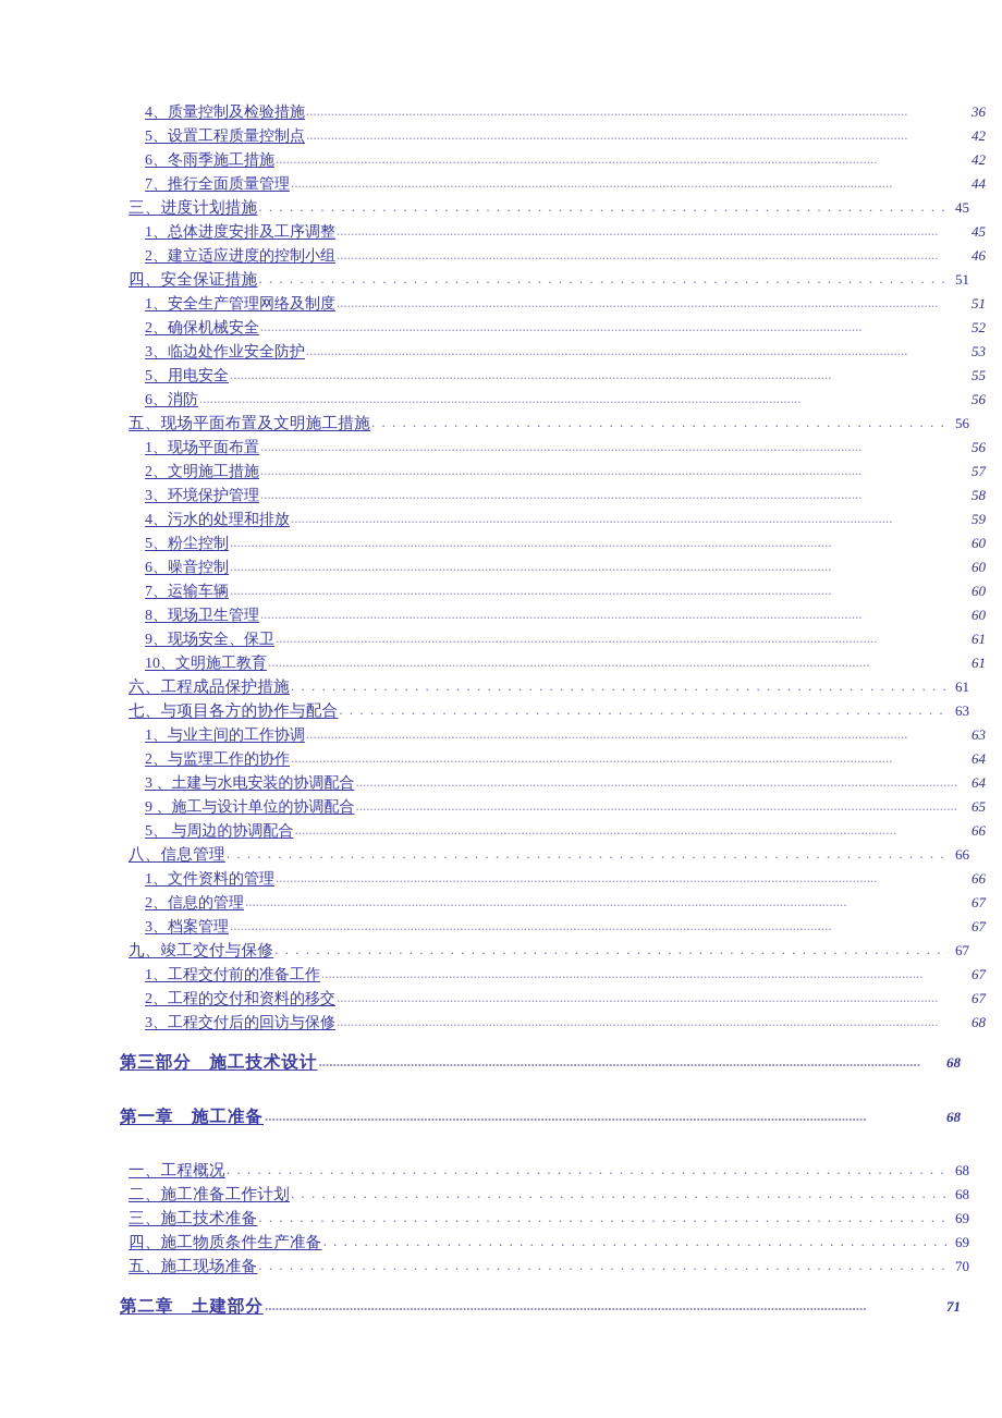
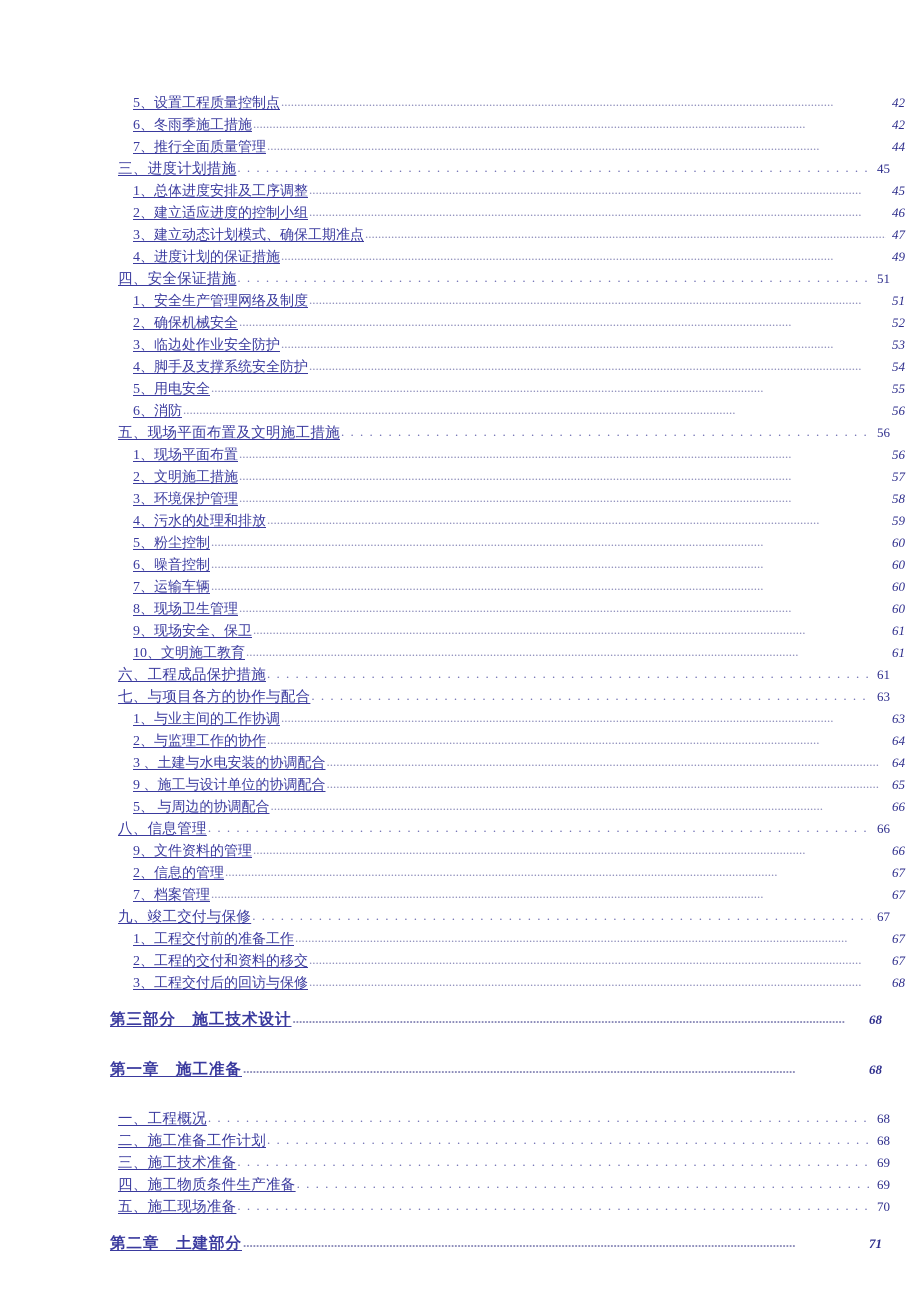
- 4、质量控制及检验措施
- 36
  5、设置工程质量控制点
  42
  6、冬雨季施工措施
  42
  7、推行全面质量管理
  44
  三、进度计划措施
  45
  1、总体进度安排及工序调整
  45
  2、建立适应进度的控制小组
  46
+ 3、建立动态计划模式、确保工期准点
+ 47
+ 4、进度计划的保证措施
+ 49
  四、安全保证措施
  51
  1、安全生产管理网络及制度
  51
  2、确保机械安全
  52
  3、临边处作业安全防护
  53
+ 4、脚手及支撑系统安全防护
+ 54
  5、用电安全
  55
  6、消防
  56
  五、现场平面布置及文明施工措施
  56
  1、现场平面布置
  56
  2、文明施工措施
  57
  3、环境保护管理
  58
  4、污水的处理和排放
  59
  5、粉尘控制
  60
  6、噪音控制
  60
  7、运输车辆
  60
  8、现场卫生管理
  60
  9、现场安全、保卫
  61
  10、文明施工教育
  61
  六、工程成品保护措施
  61
  七、与项目各方的协作与配合
  63
  1、与业主间的工作协调
  63
  2、与监理工作的协作
  64
  3 、土建与水电安装的协调配合
  64
  9 、施工与设计单位的协调配合
  65
  5、 与周边的协调配合
  66
  八、信息管理
  66
- 1、文件资料的管理
+ 9、文件资料的管理
  66
  2、信息的管理
  67
- 3、档案管理
+ 7、档案管理
  67
  九、竣工交付与保修
  67
  1、工程交付前的准备工作
  67
  2、工程的交付和资料的移交
  67
  3、工程交付后的回访与保修
  68
  第三部分 施工技术设计
  68
  第一章 施工准备
  68
  一、工程概况
  68
  二、施工准备工作计划
  68
  三、施工技术准备
  69
  四、施工物质条件生产准备
  69
  五、施工现场准备
  70
  第二章 土建部分
  71
